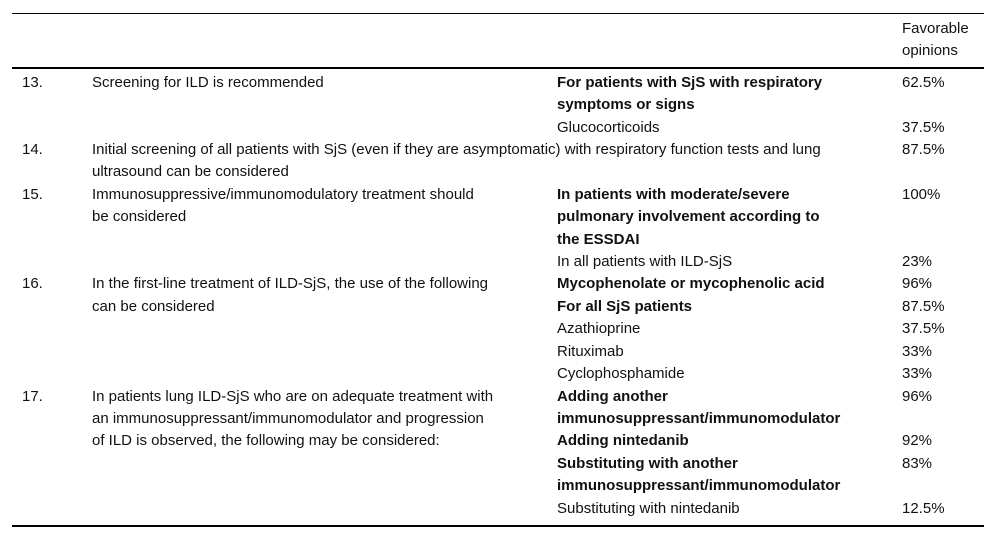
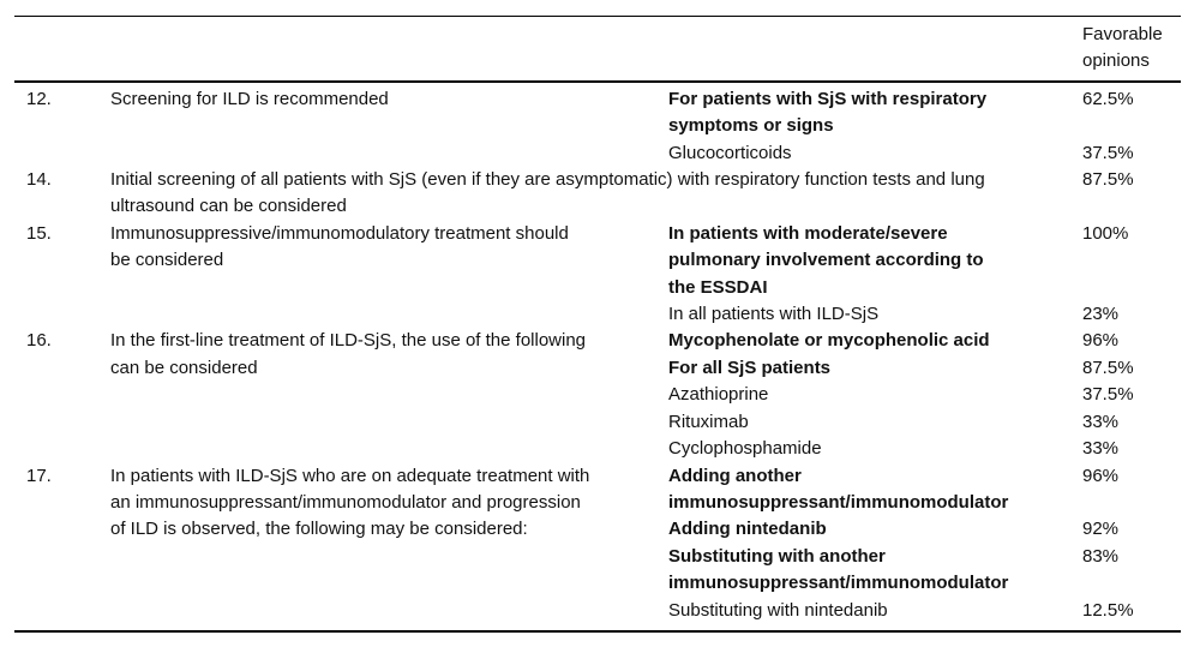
  			Favorable opinions
- 13.	Screening for ILD is recommended	For patients with SjS with respiratory symptoms or signs	62.5%
+ 12.	Screening for ILD is recommended	For patients with SjS with respiratory symptoms or signs	62.5%
  Glucocorticoids	37.5%
  14.	Initial screening of all patients with SjS (even if they are asymptomatic) with respiratory function tests and lung ultrasound can be considered	87.5%
  15.	Immunosuppressive/immunomodulatory treatment should be considered	In patients with moderate/severe pulmonary involvement according to the ESSDAI	100%
  In all patients with ILD-SjS	23%
  16.	In the first-line treatment of ILD-SjS, the use of the following can be considered	Mycophenolate or mycophenolic acid	96%
  For all SjS patients	87.5%
  Azathioprine	37.5%
  Rituximab	33%
  Cyclophosphamide	33%
- 17.	In patients lung ILD-SjS who are on adequate treatment with an immunosuppressant/immunomodulator and progression of ILD is observed, the following may be considered:	Adding another immunosuppressant/immunomodulator	96%
+ 17.	In patients with ILD-SjS who are on adequate treatment with an immunosuppressant/immunomodulator and progression of ILD is observed, the following may be considered:	Adding another immunosuppressant/immunomodulator	96%
  Adding nintedanib	92%
  Substituting with another immunosuppressant/immunomodulator	83%
  Substituting with nintedanib	12.5%
